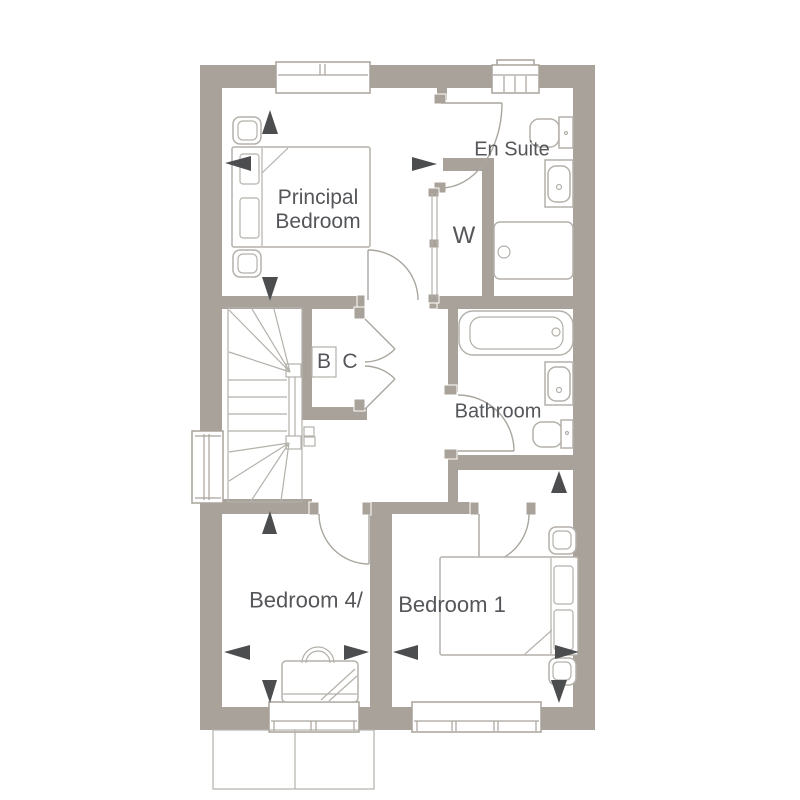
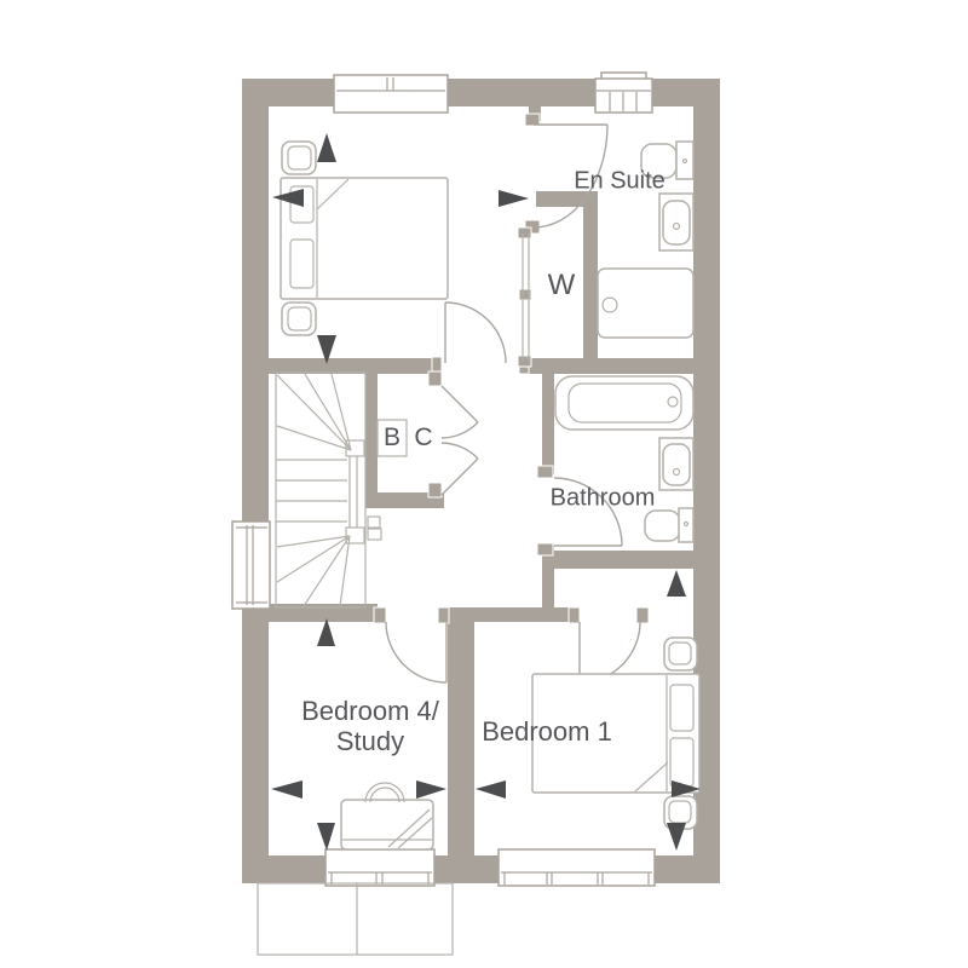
- Principal
- Bedroom
  En Suite
  W
  B
  C
  Bathroom
  Bedroom 1
  Bedroom 4/
+ Study
